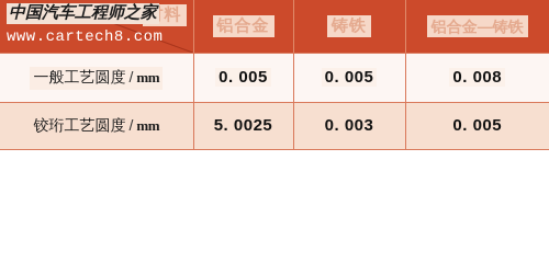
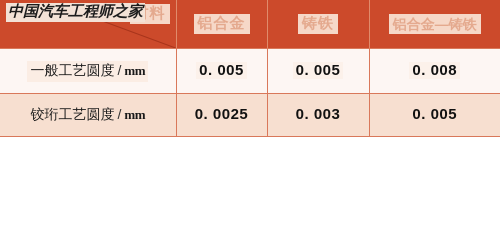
  料	铝合金	铸铁	铝合金—铸铁
  一般工艺圆度 / mm	0. 005	0. 005	0. 008
- 铰珩工艺圆度 / mm	5. 0025	0. 003	0. 005
+ 铰珩工艺圆度 / mm	0. 0025	0. 003	0. 005
  中国汽车工程师之家
- www.cartech8.com
